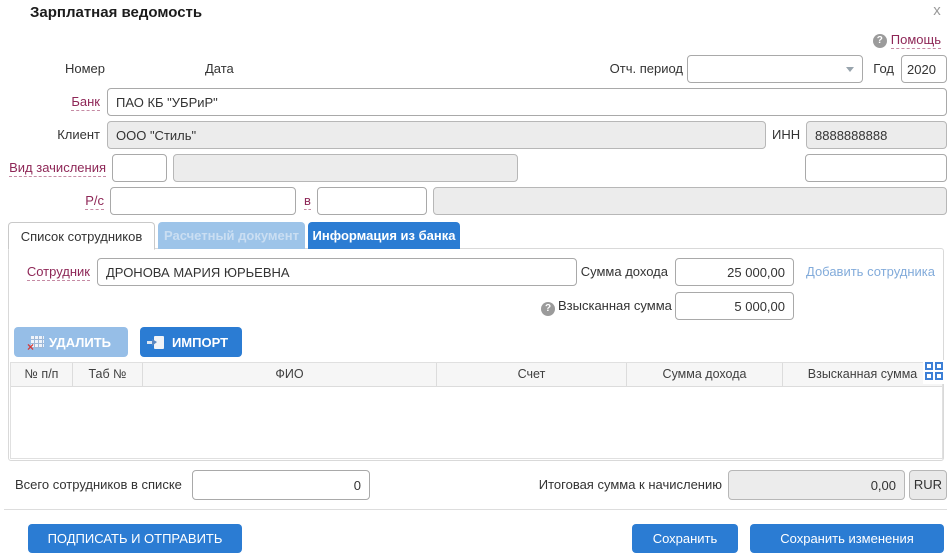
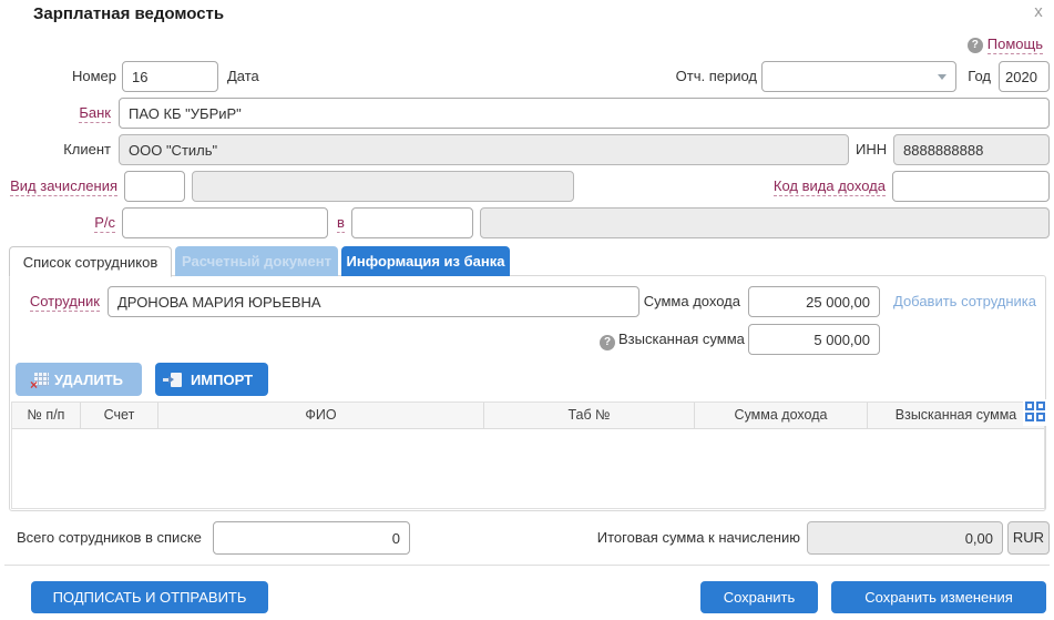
  Зарплатная ведомость
  x
  ?
  Помощь
  Номер
+ 16
  Дата
  Отч. период
  Год
  2020
  Банк
  ПАО КБ "УБРиР"
  Клиент
  ООО "Стиль"
  ИНН
  8888888888
  Вид зачисления
+ Код вида дохода
  Р/с
  в
  Список сотрудников
  Расчетный документ
  Информация из банка
  Сотрудник
  ДРОНОВА МАРИЯ ЮРЬЕВНА
  Сумма дохода
  25 000,00
  Добавить сотрудника
  ?
  Взысканная сумма
  5 000,00
  УДАЛИТЬ
  ИМПОРТ
  № п/п
- Таб №
+ Счет
  ФИО
- Счет
+ Таб №
  Сумма дохода
  Взысканная сумма
  Всего сотрудников в списке
  0
  Итоговая сумма к начислению
  0,00
  RUR
  ПОДПИСАТЬ И ОТПРАВИТЬ
  Сохранить
  Сохранить изменения
